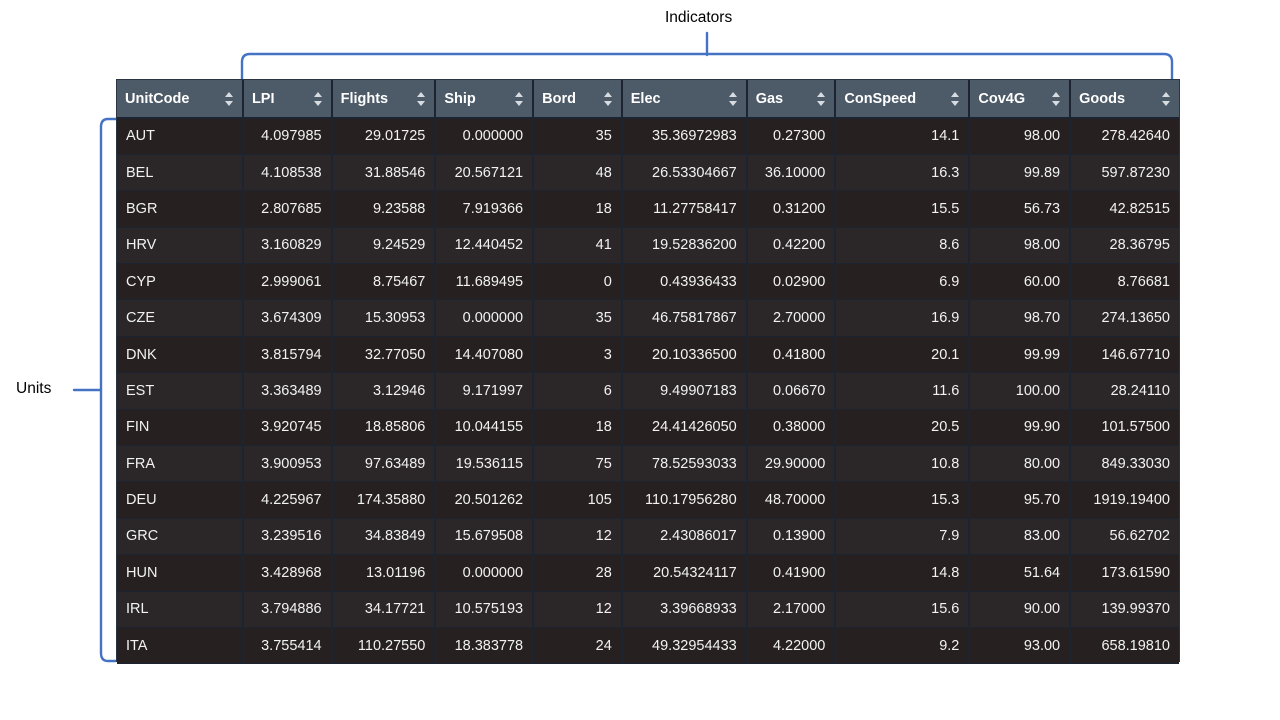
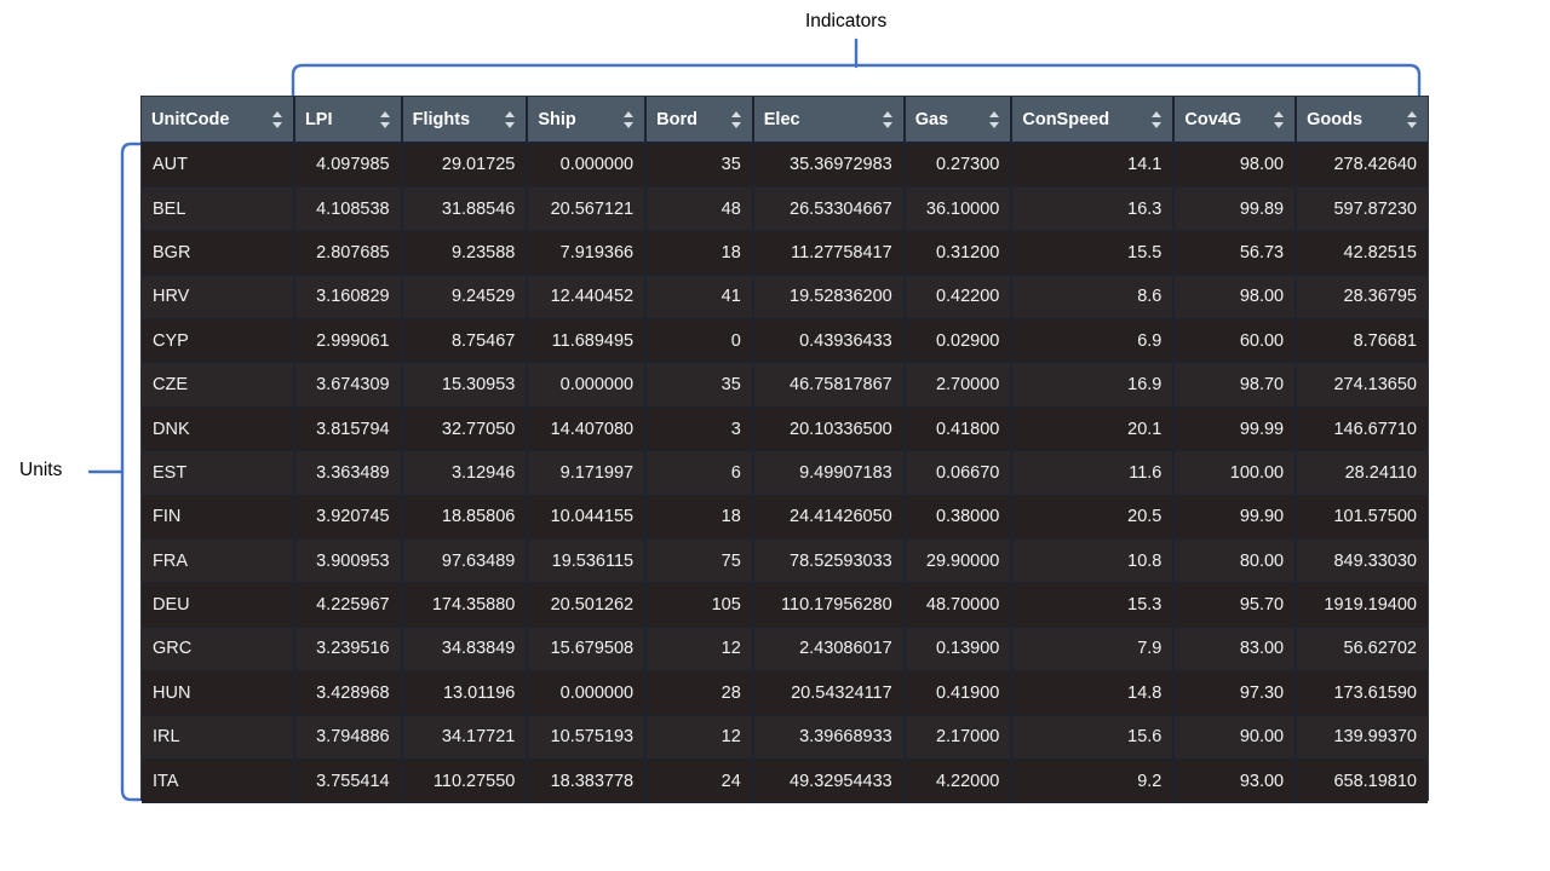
  Indicators
  Units
  UnitCode	LPI	Flights	Ship	Bord	Elec	Gas	ConSpeed	Cov4G	Goods
  AUT	4.097985	29.01725	0.000000	35	35.36972983	0.27300	14.1	98.00	278.42640
  BEL	4.108538	31.88546	20.567121	48	26.53304667	36.10000	16.3	99.89	597.87230
  BGR	2.807685	9.23588	7.919366	18	11.27758417	0.31200	15.5	56.73	42.82515
  HRV	3.160829	9.24529	12.440452	41	19.52836200	0.42200	8.6	98.00	28.36795
  CYP	2.999061	8.75467	11.689495	0	0.43936433	0.02900	6.9	60.00	8.76681
  CZE	3.674309	15.30953	0.000000	35	46.75817867	2.70000	16.9	98.70	274.13650
  DNK	3.815794	32.77050	14.407080	3	20.10336500	0.41800	20.1	99.99	146.67710
  EST	3.363489	3.12946	9.171997	6	9.49907183	0.06670	11.6	100.00	28.24110
  FIN	3.920745	18.85806	10.044155	18	24.41426050	0.38000	20.5	99.90	101.57500
  FRA	3.900953	97.63489	19.536115	75	78.52593033	29.90000	10.8	80.00	849.33030
  DEU	4.225967	174.35880	20.501262	105	110.17956280	48.70000	15.3	95.70	1919.19400
  GRC	3.239516	34.83849	15.679508	12	2.43086017	0.13900	7.9	83.00	56.62702
- HUN	3.428968	13.01196	0.000000	28	20.54324117	0.41900	14.8	51.64	173.61590
+ HUN	3.428968	13.01196	0.000000	28	20.54324117	0.41900	14.8	97.30	173.61590
  IRL	3.794886	34.17721	10.575193	12	3.39668933	2.17000	15.6	90.00	139.99370
  ITA	3.755414	110.27550	18.383778	24	49.32954433	4.22000	9.2	93.00	658.19810
